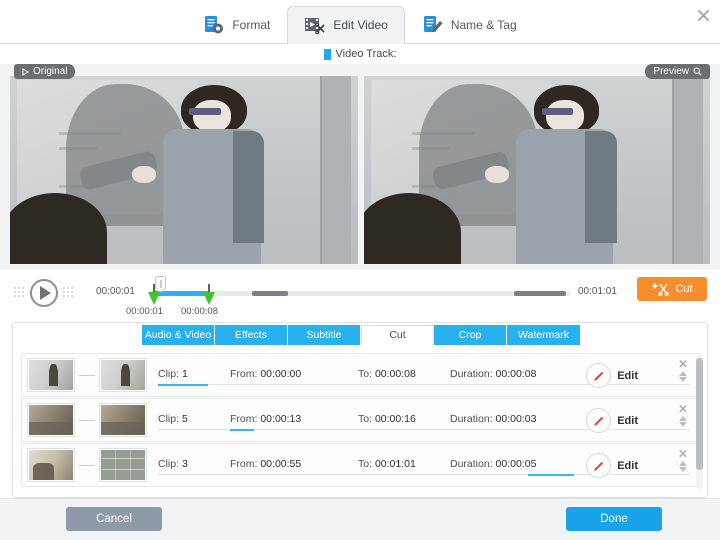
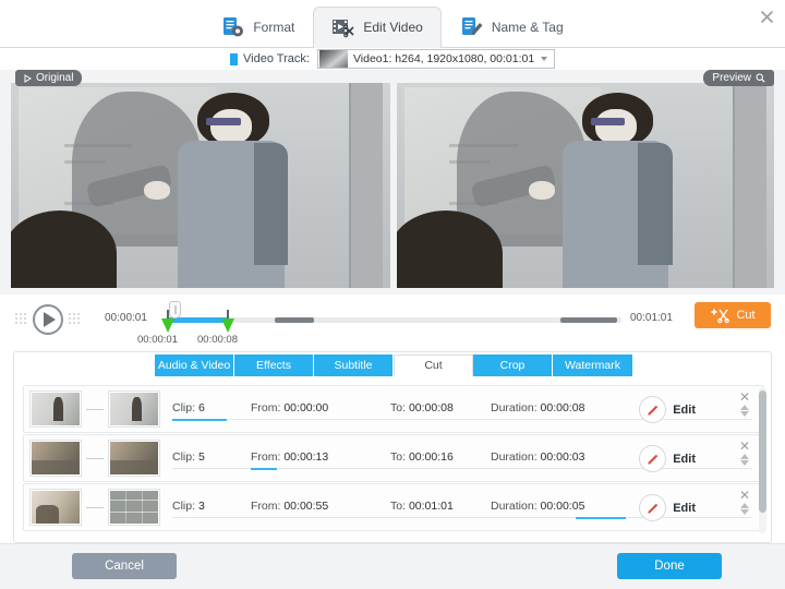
  Format
  Edit Video
  Name & Tag
  Video Track:
+ Video1: h264, 1920x1080, 00:01:01
  Original
  Preview
  00:00:01
  00:01:01
  00:00:01
  00:00:08
  Cut
  Audio & Video
  Effects
  Subtitle
  Cut
  Crop
  Watermark
- Clip: 1
+ Clip: 6
  From: 00:00:00
  To: 00:00:08
  Duration: 00:00:08
  Edit
  ✕
  Clip: 5
  From: 00:00:13
  To: 00:00:16
  Duration: 00:00:03
  Edit
  ✕
  Clip: 3
  From: 00:00:55
  To: 00:01:01
  Duration: 00:00:05
  Edit
  ✕
  Cancel
  Done
